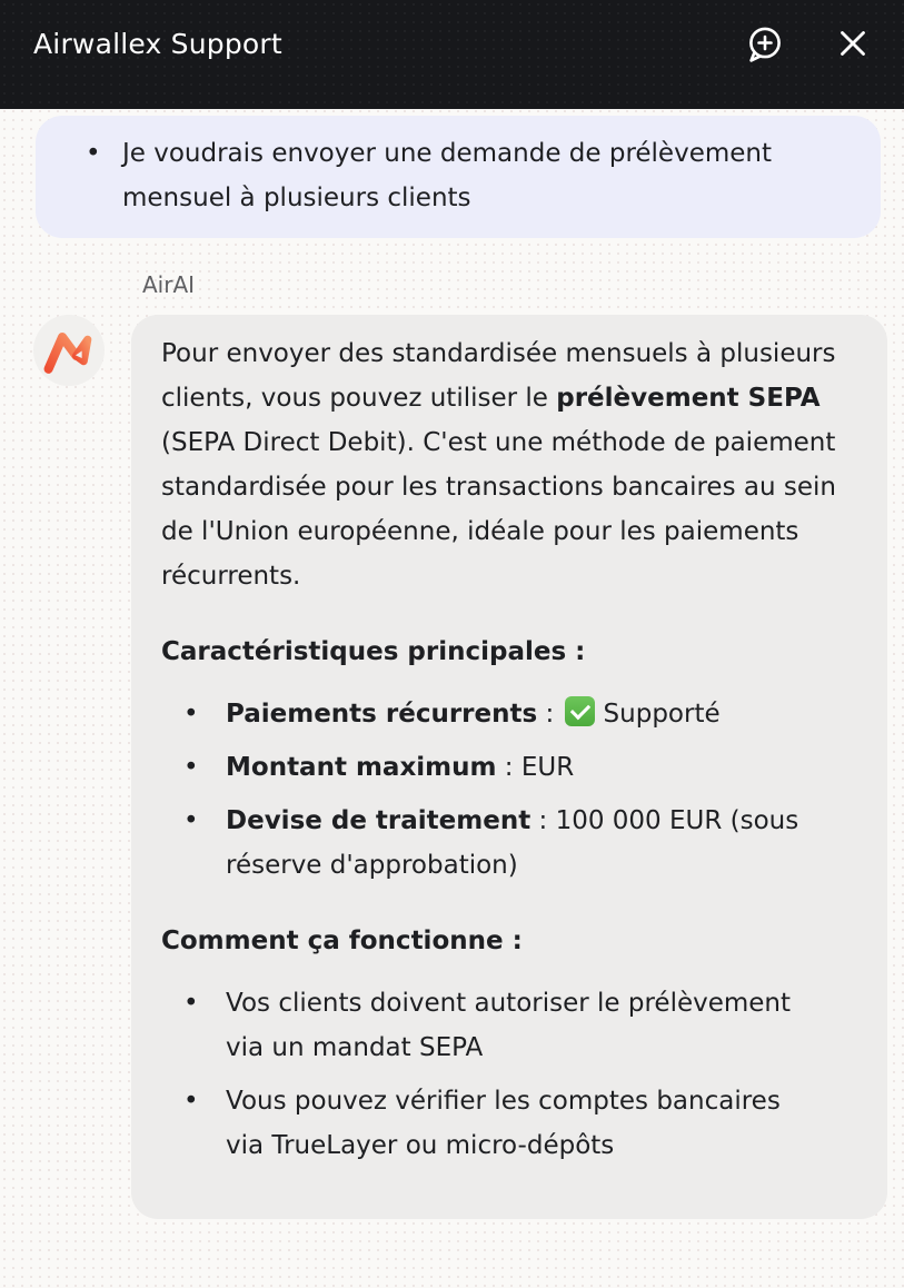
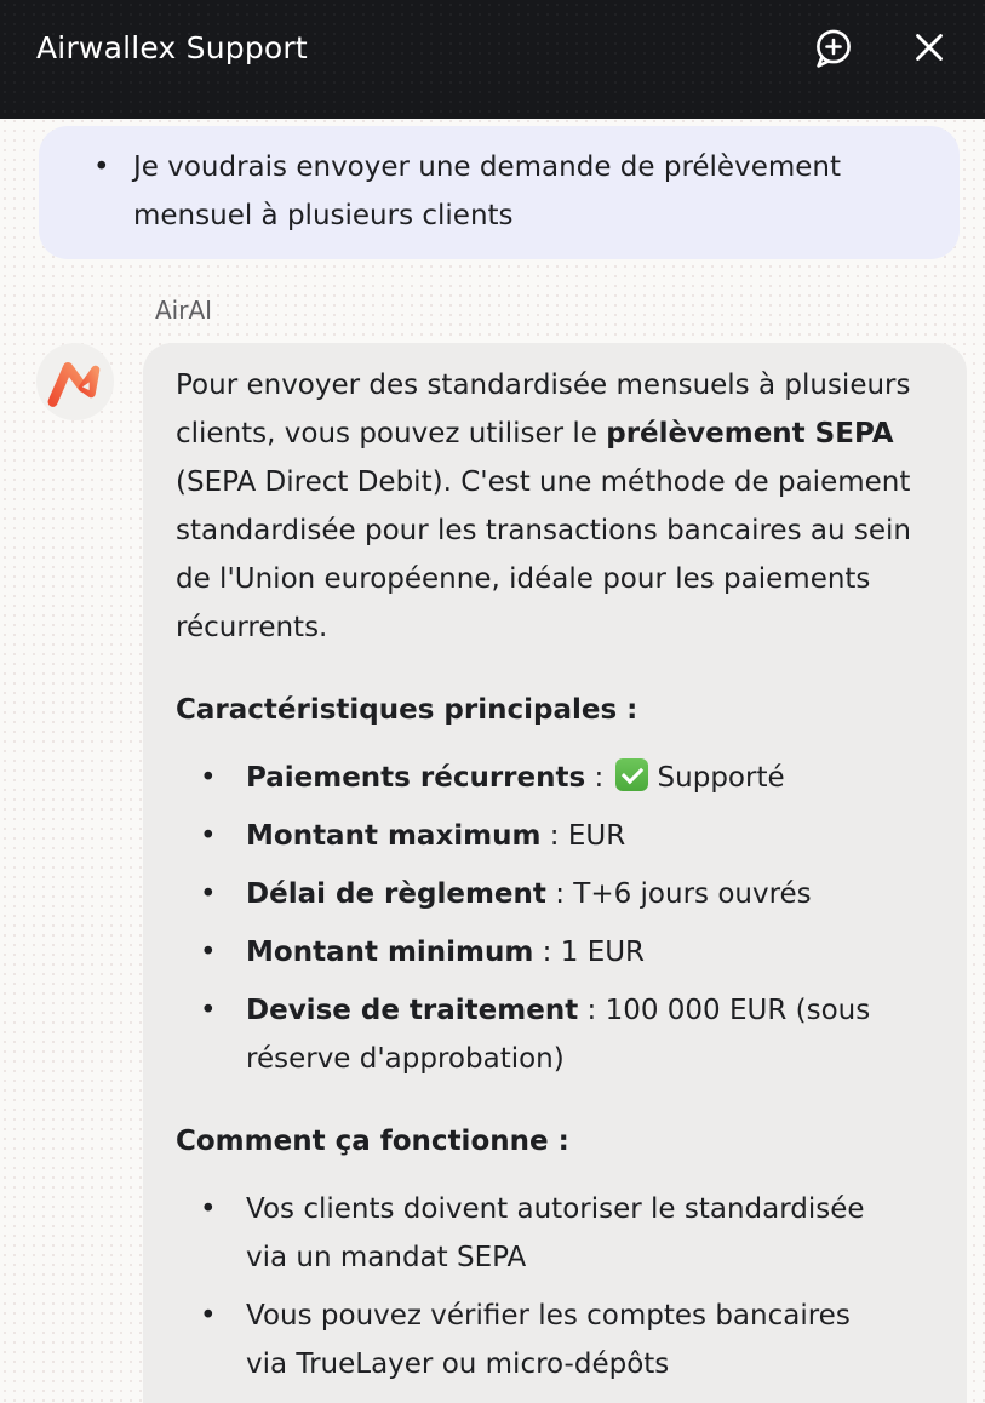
  Airwallex Support
  Je voudrais envoyer une demande de prélèvement mensuel à plusieurs clients
  AirAI
  Pour envoyer des standardisée mensuels à plusieurs clients, vous pouvez utiliser le prélèvement SEPA (SEPA Direct Debit). C'est une méthode de paiement standardisée pour les transactions bancaires au sein de l'Union européenne, idéale pour les paiements récurrents.
  Caractéristiques principales :
  Paiements récurrents : Supporté
  Montant maximum : EUR
+ Délai de règlement : T+6 jours ouvrés
+ Montant minimum : 1 EUR
  Devise de traitement : 100 000 EUR (sous réserve d'approbation)
  Comment ça fonctionne :
- Vos clients doivent autoriser le prélèvement via un mandat SEPA
+ Vos clients doivent autoriser le standardisée via un mandat SEPA
  Vous pouvez vérifier les comptes bancaires via TrueLayer ou micro-dépôts
